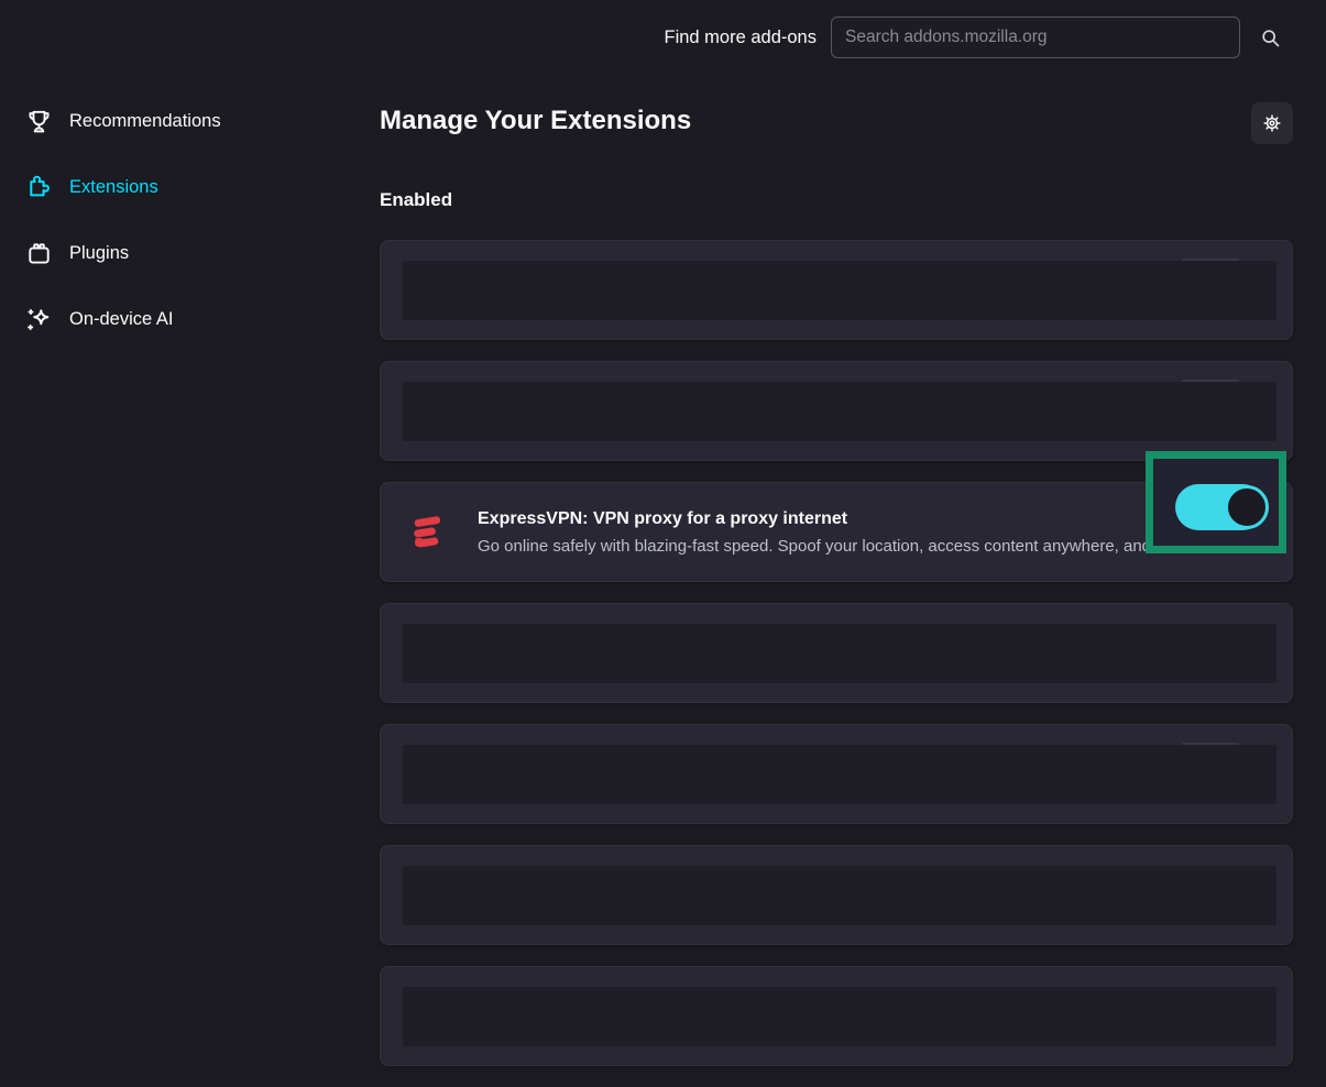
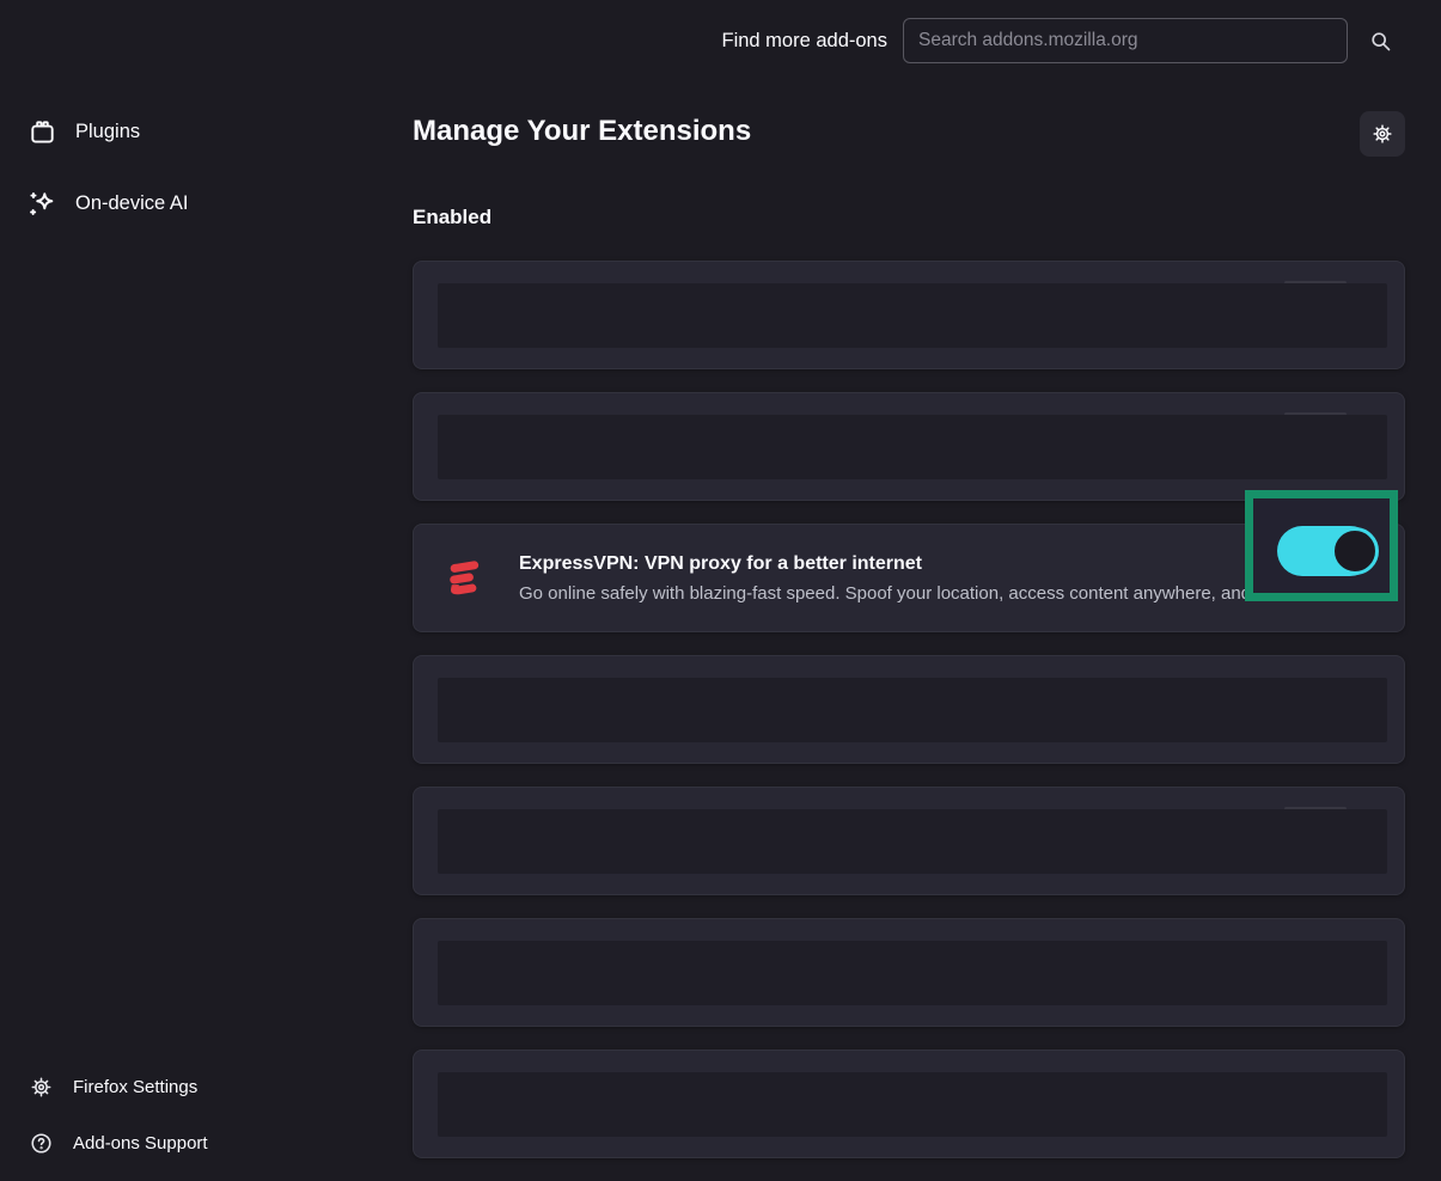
  Find more add-ons
  Search addons.mozilla.org
- Recommendations
- Extensions
  Plugins
  On-device AI
+ Firefox Settings
+ Add-ons Support
  Manage Your Extensions
  Enabled
- ExpressVPN: VPN proxy for a proxy internet
+ ExpressVPN: VPN proxy for a better internet
  Go online safely with blazing-fast speed. Spoof your location, access content anywhere, an
